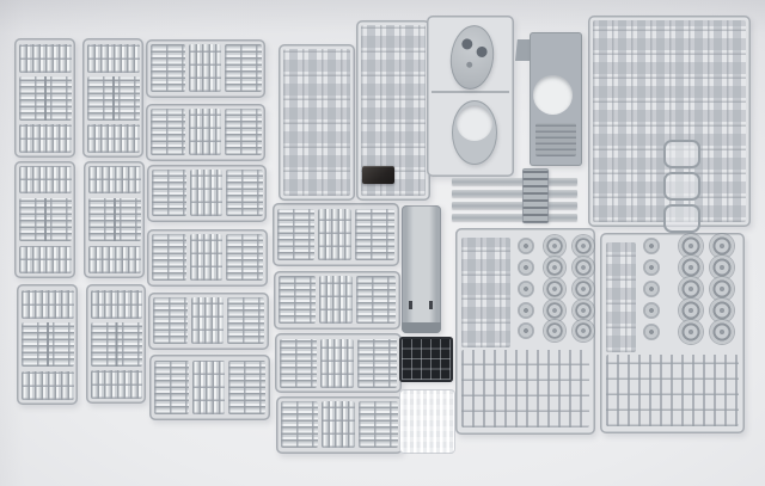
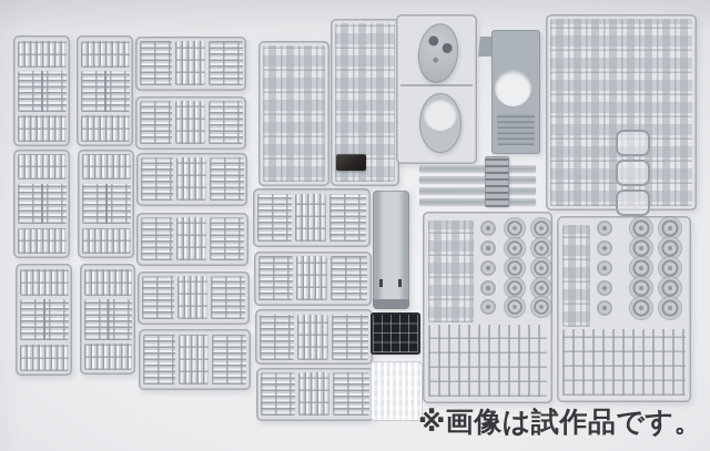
+ ※画像は試作品です。
